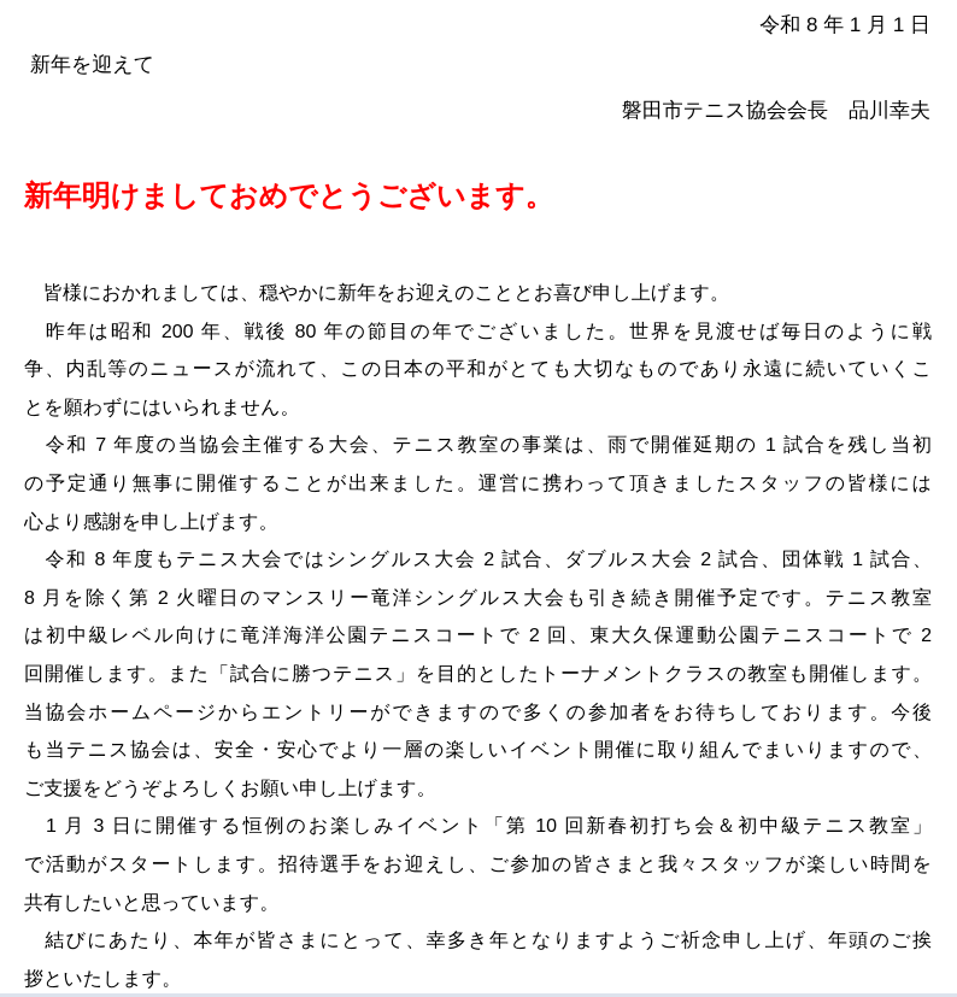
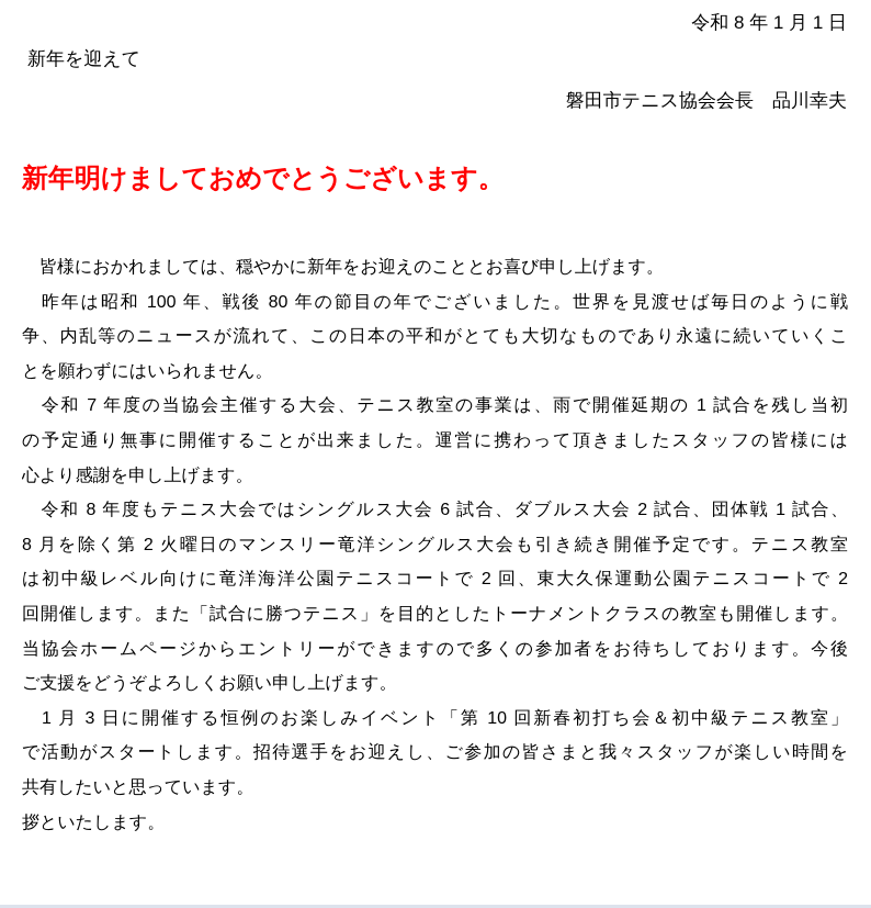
  令和 8 年 1 月 1 日
  新年を迎えて
  磐田市テニス協会会長 品川幸夫
  新年明けましておめでとうございます。
  皆様におかれましては、穏やかに新年をお迎えのこととお喜び申し上げます。
- 昨年は昭和 200 年、戦後 80 年の節目の年でございました。世界を見渡せば毎日のように戦
+ 昨年は昭和 100 年、戦後 80 年の節目の年でございました。世界を見渡せば毎日のように戦
  争、内乱等のニュースが流れて、この日本の平和がとても大切なものであり永遠に続いていくこ
  とを願わずにはいられません。
  令和 7 年度の当協会主催する大会、テニス教室の事業は、雨で開催延期の 1 試合を残し当初
  の予定通り無事に開催することが出来ました。運営に携わって頂きましたスタッフの皆様には
  心より感謝を申し上げます。
- 令和 8 年度もテニス大会ではシングルス大会 2 試合、ダブルス大会 2 試合、団体戦 1 試合、
+ 令和 8 年度もテニス大会ではシングルス大会 6 試合、ダブルス大会 2 試合、団体戦 1 試合、
  8 月を除く第 2 火曜日のマンスリー竜洋シングルス大会も引き続き開催予定です。テニス教室
  は初中級レベル向けに竜洋海洋公園テニスコートで 2 回、東大久保運動公園テニスコートで 2
  回開催します。また「試合に勝つテニス」を目的としたトーナメントクラスの教室も開催します。
  当協会ホームページからエントリーができますので多くの参加者をお待ちしております。今後
- も当テニス協会は、安全・安心でより一層の楽しいイベント開催に取り組んでまいりますので、
  ご支援をどうぞよろしくお願い申し上げます。
  1 月 3 日に開催する恒例のお楽しみイベント「第 10 回新春初打ち会＆初中級テニス教室」
  で活動がスタートします。招待選手をお迎えし、ご参加の皆さまと我々スタッフが楽しい時間を
  共有したいと思っています。
- 結びにあたり、本年が皆さまにとって、幸多き年となりますようご祈念申し上げ、年頭のご挨
  拶といたします。
